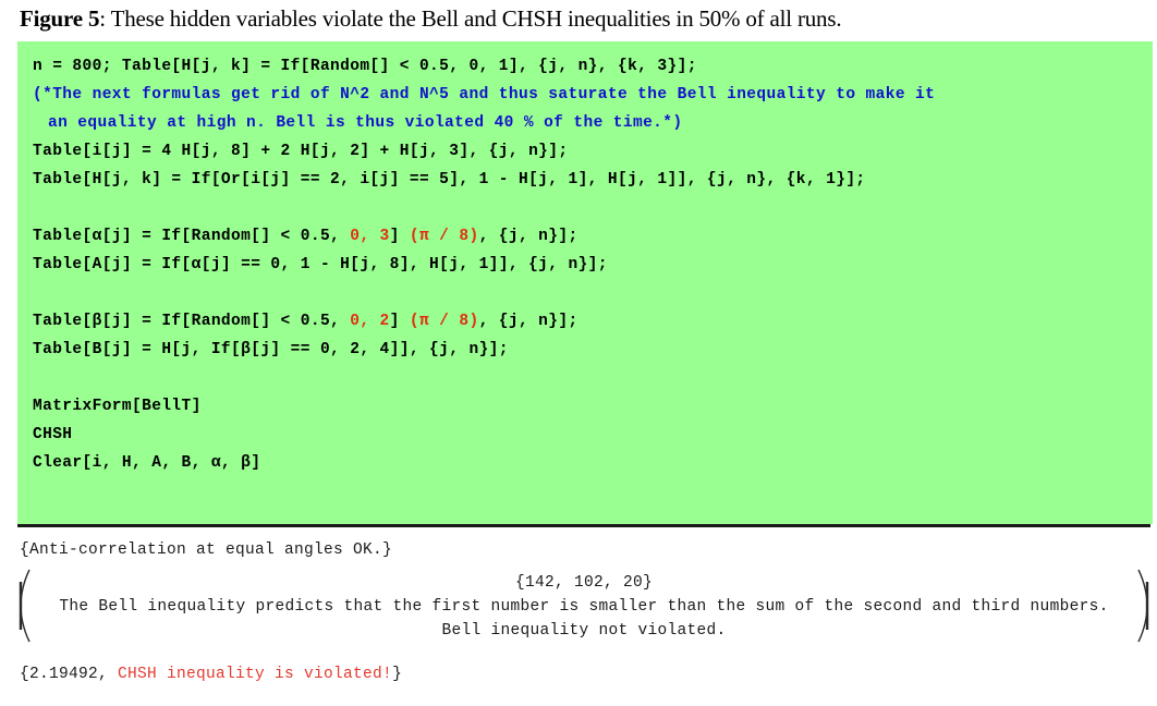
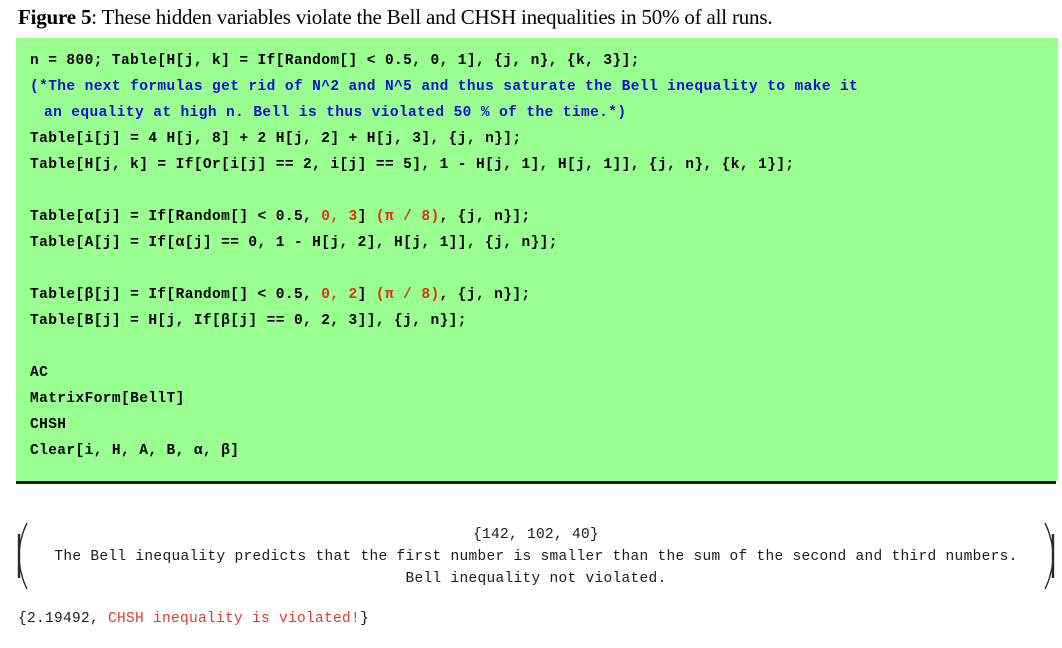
  Figure 5: These hidden variables violate the Bell and CHSH inequalities in 50% of all runs.
  n = 800; Table[H[j, k] = If[Random[] < 0.5, 0, 1], {j, n}, {k, 3}];
  (*The next formulas get rid of N^2 and N^5 and thus saturate the Bell inequality to make it
- an equality at high n. Bell is thus violated 40 % of the time.*)
+ an equality at high n. Bell is thus violated 50 % of the time.*)
  Table[i[j] = 4 H[j, 8] + 2 H[j, 2] + H[j, 3], {j, n}];
  Table[H[j, k] = If[Or[i[j] == 2, i[j] == 5], 1 - H[j, 1], H[j, 1]], {j, n}, {k, 1}];
  Table[α[j] = If[Random[] < 0.5, 0, 3] (π / 8), {j, n}];
- Table[A[j] = If[α[j] == 0, 1 - H[j, 8], H[j, 1]], {j, n}];
+ Table[A[j] = If[α[j] == 0, 1 - H[j, 2], H[j, 1]], {j, n}];
  Table[β[j] = If[Random[] < 0.5, 0, 2] (π / 8), {j, n}];
- Table[B[j] = H[j, If[β[j] == 0, 2, 4]], {j, n}];
+ Table[B[j] = H[j, If[β[j] == 0, 2, 3]], {j, n}];
+ AC
  MatrixForm[BellT]
  CHSH
  Clear[i, H, A, B, α, β]
- {Anti-correlation at equal angles OK.}
- {142, 102, 20}
+ {142, 102, 40}
  The Bell inequality predicts that the first number is smaller than the sum of the second and third numbers.
  Bell inequality not violated.
  {2.19492, CHSH inequality is violated!}
